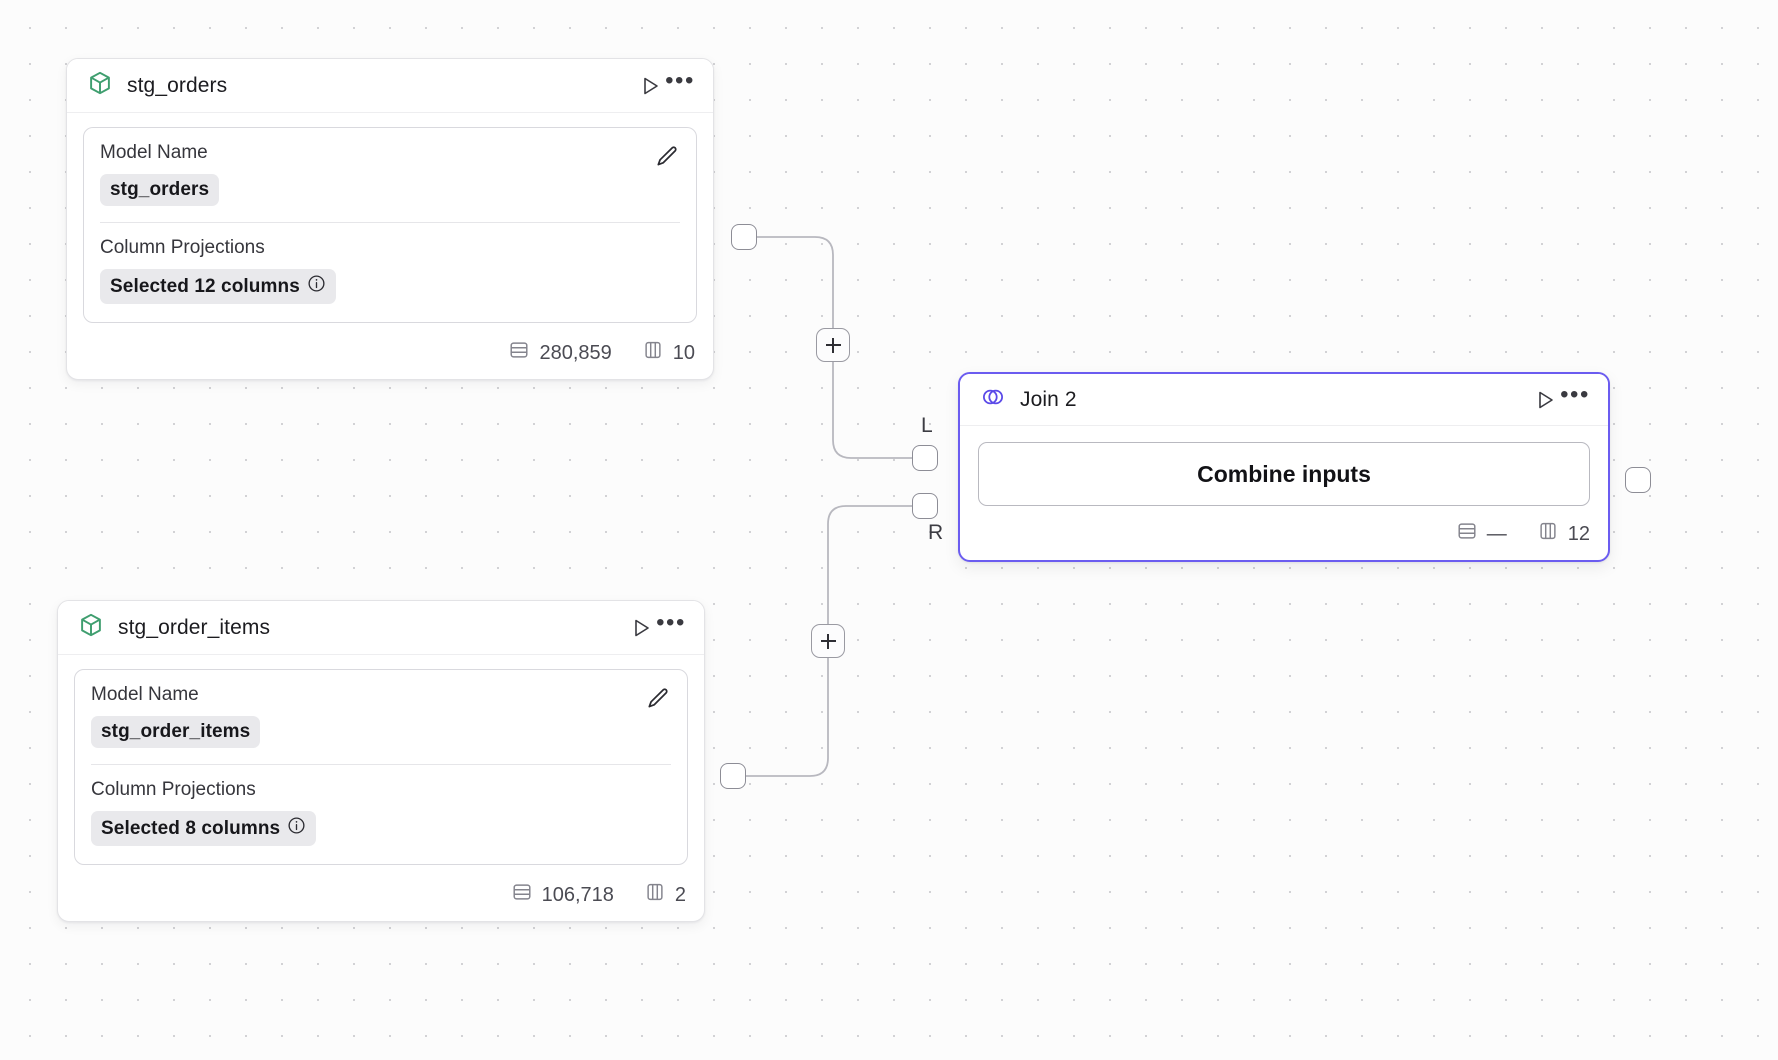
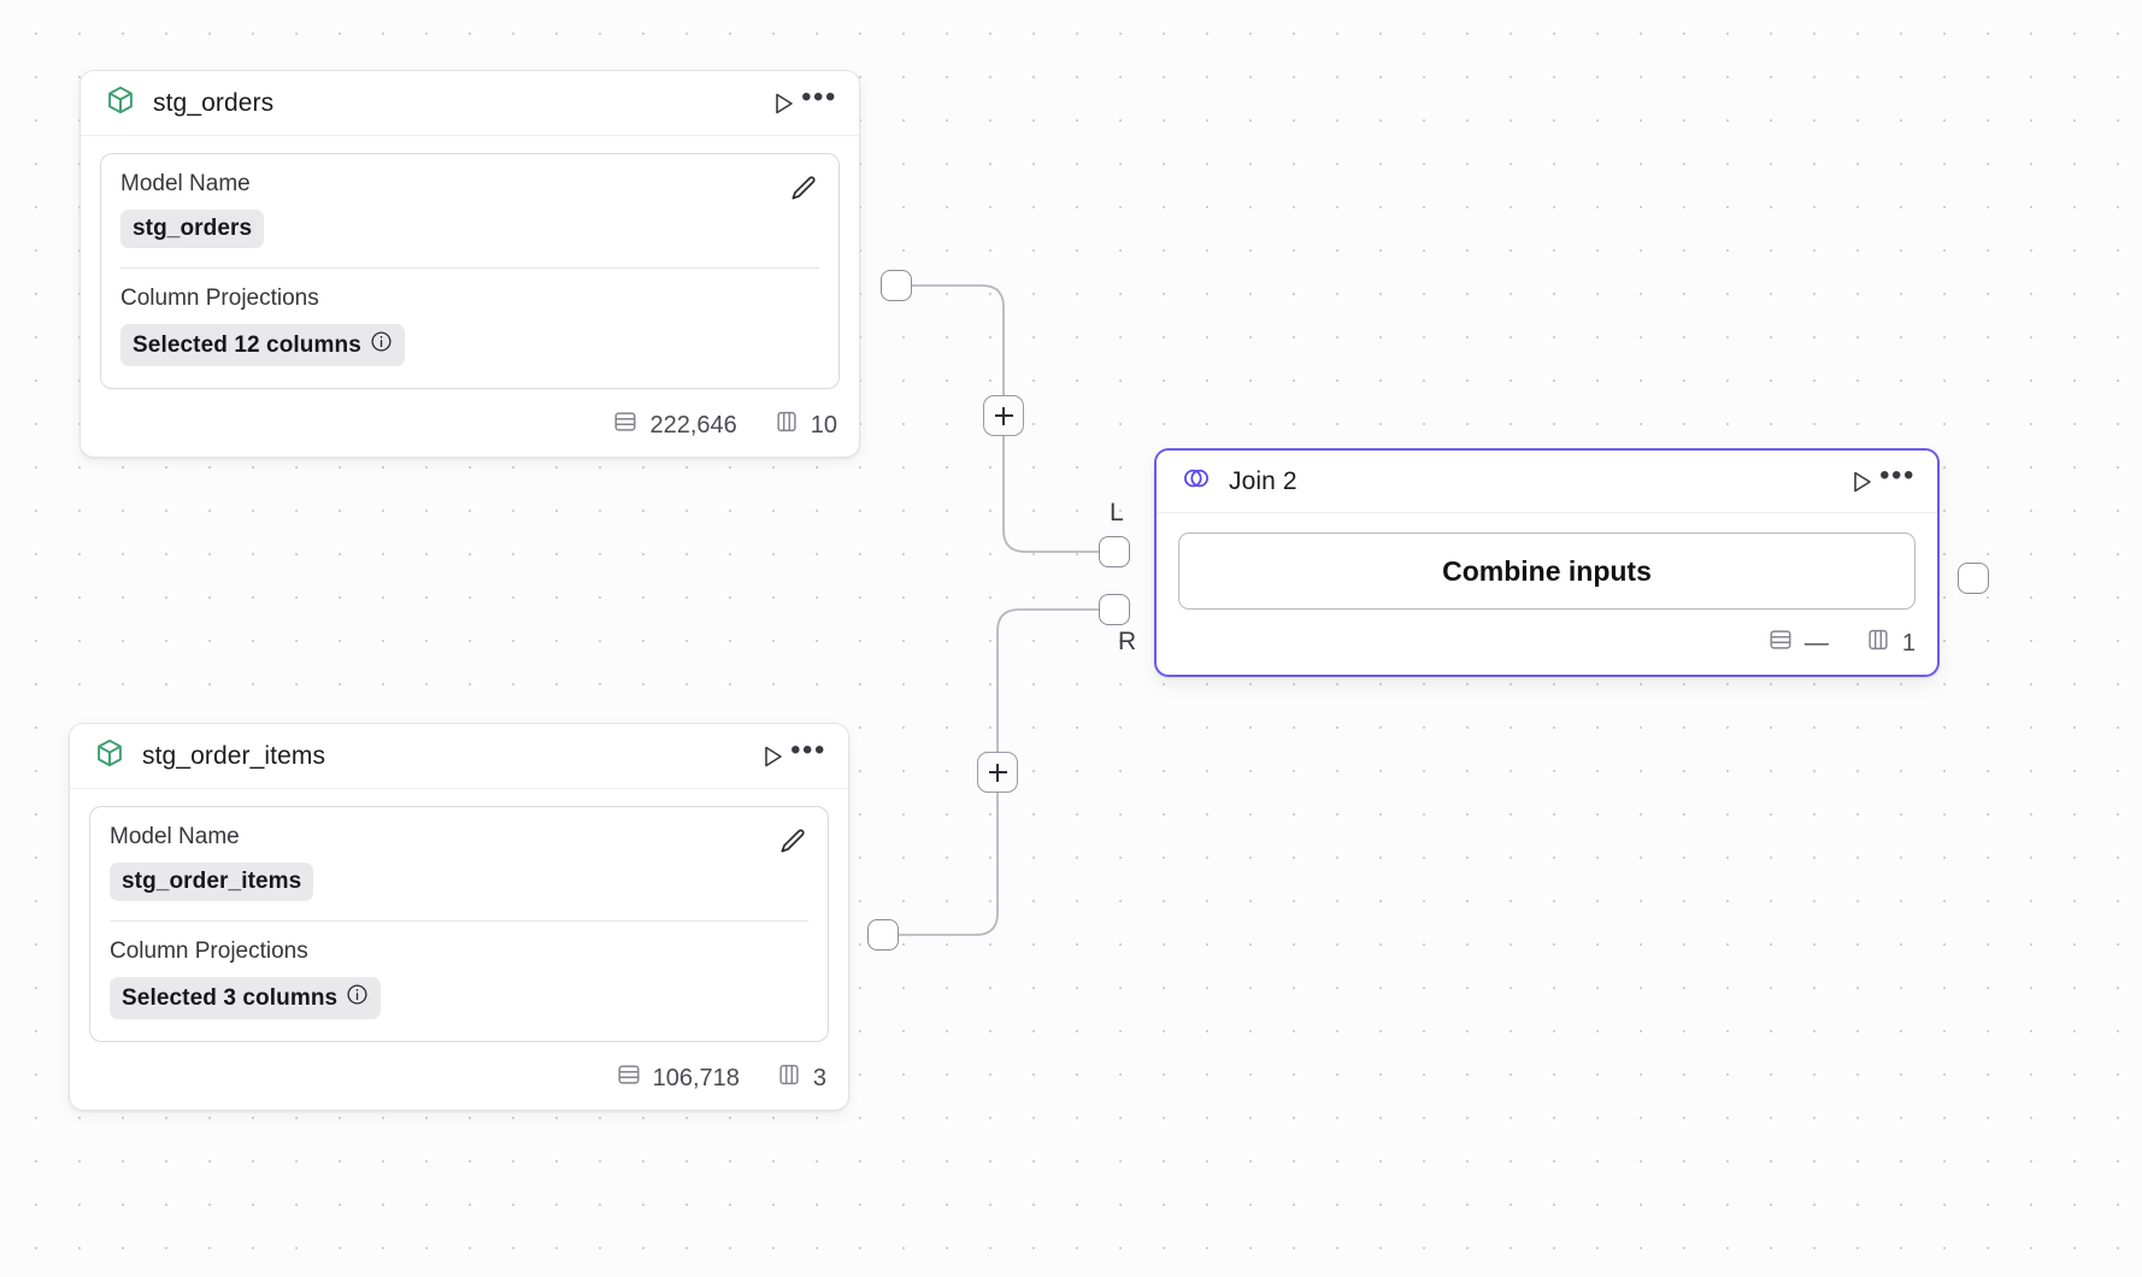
  stg_orders
  •••
  Model Name
  stg_orders
  Column Projections
  Selected 12 columns
- 280,859
+ 222,646
  10
  stg_order_items
  •••
  Model Name
  stg_order_items
  Column Projections
- Selected 8 columns
+ Selected 3 columns
  106,718
- 2
+ 3
  Join 2
  •••
  Combine inputs
  —
- 12
+ 1
  L
  R
